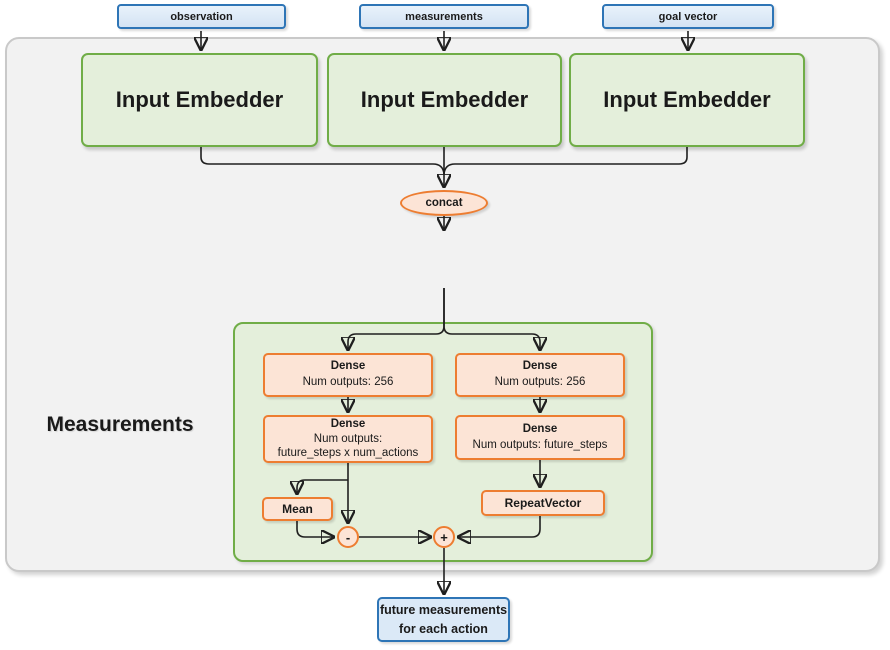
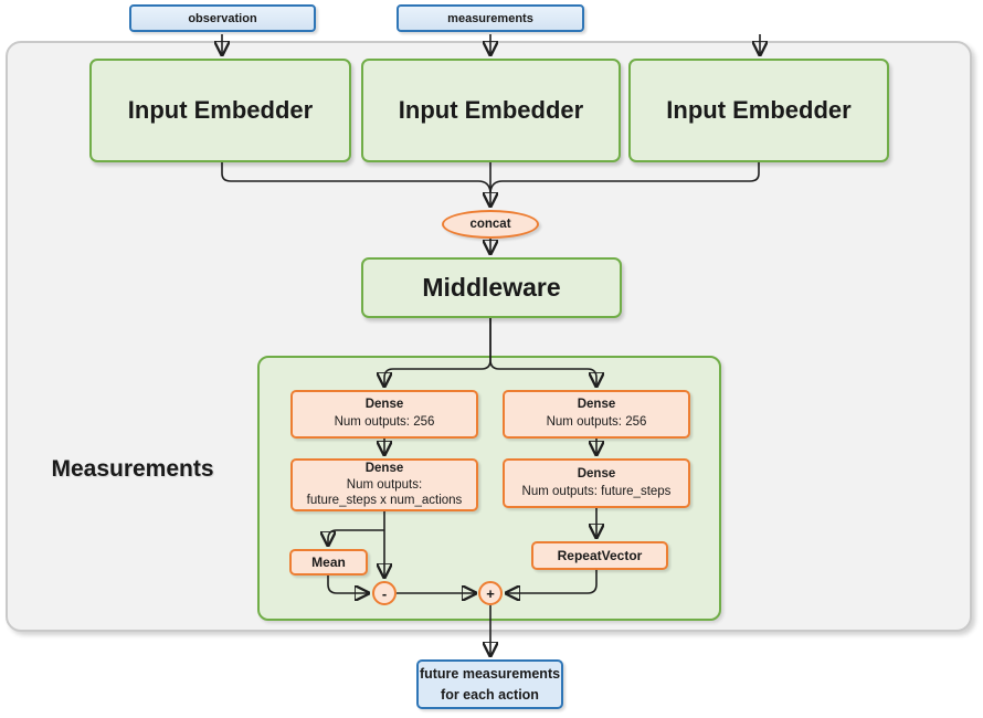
  observation
  measurements
- goal vector
  Input Embedder
  Input Embedder
  Input Embedder
  concat
+ Middleware
  Measurements
  Dense
  Num outputs: 256
  Dense
  Num outputs:
  future_steps x num_actions
  Dense
  Num outputs: 256
  Dense
  Num outputs: future_steps
  Mean
  RepeatVector
  -
  +
  future measurements
  for each action
